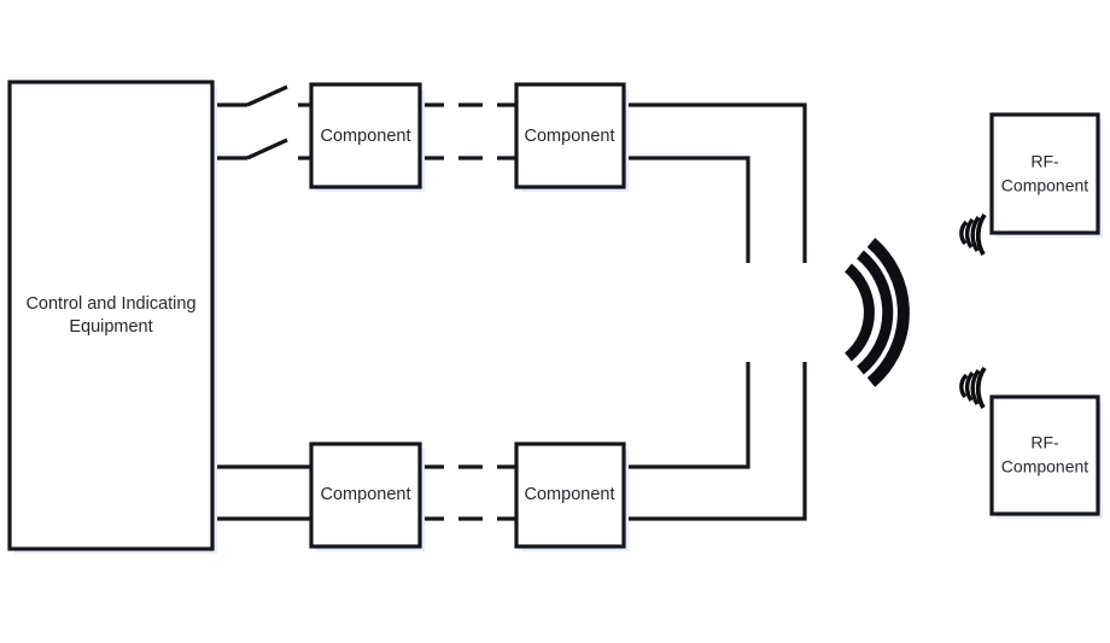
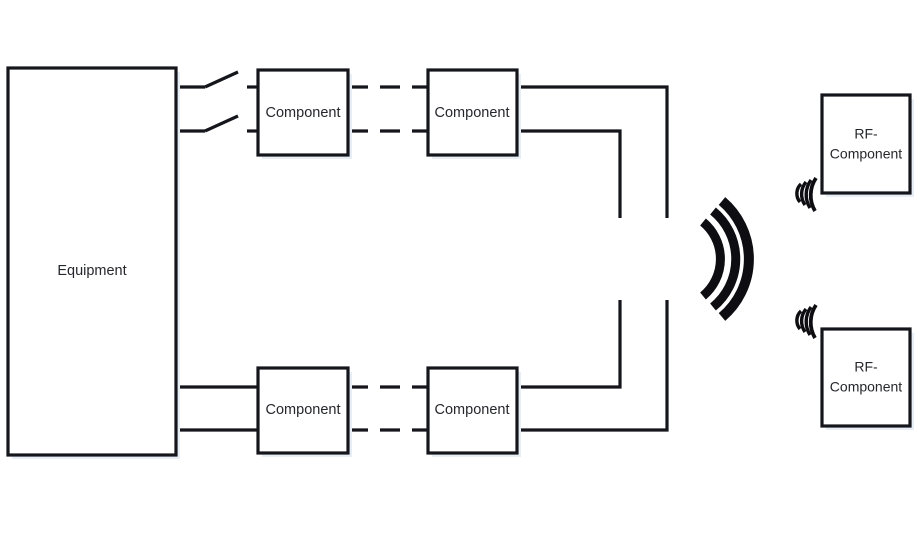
- Control and Indicating
  Equipment
  Component
  Component
  Component
  Component
  RF-
  Component
  RF-
  Component
